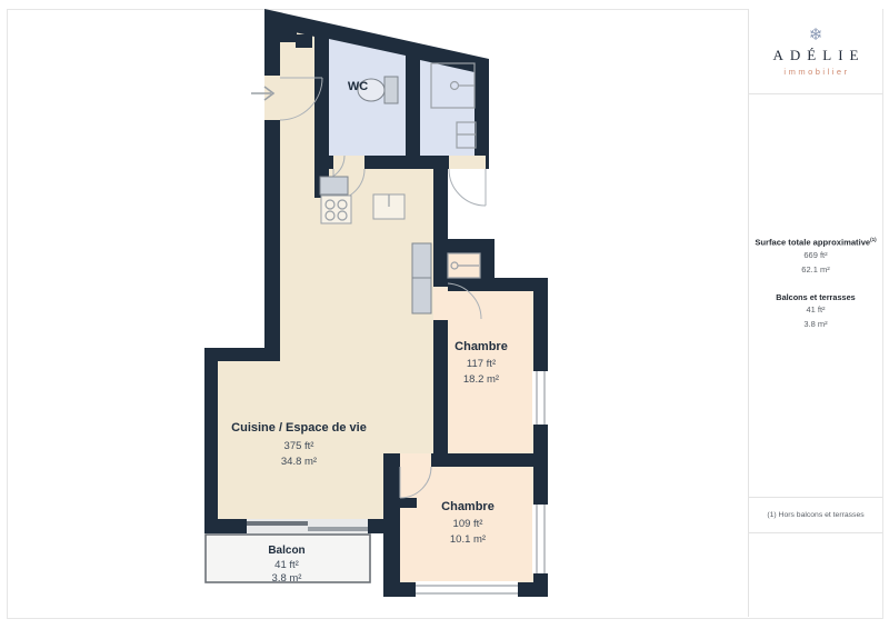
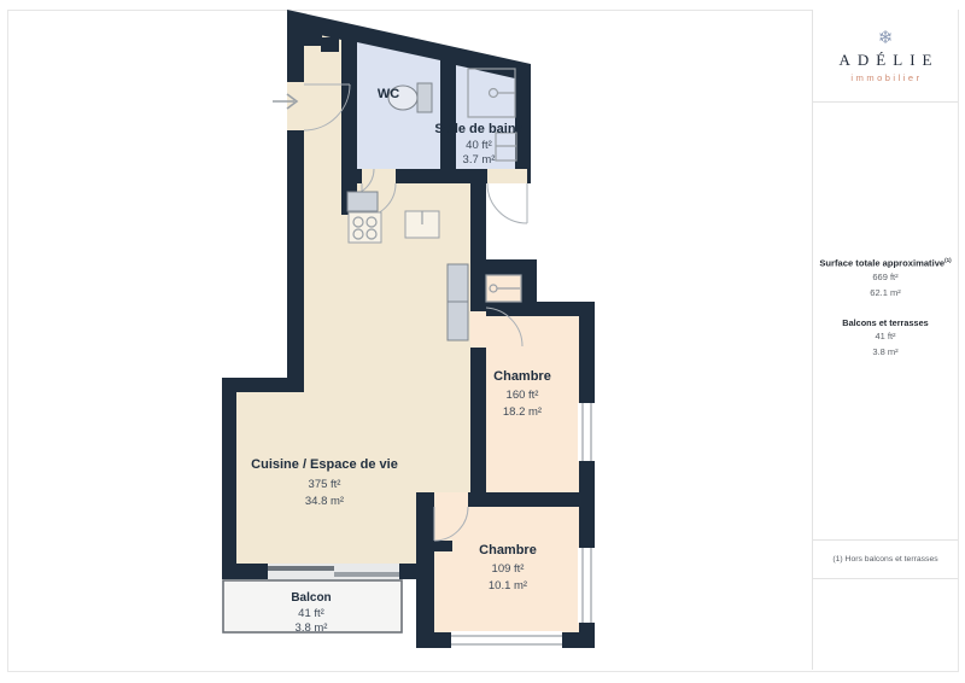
  WC
+ Salle de bains
+ 40 ft²
+ 3.7 m²
  Chambre
- 117 ft²
+ 160 ft²
  18.2 m²
  Cuisine / Espace de vie
  375 ft²
  34.8 m²
  Chambre
  109 ft²
  10.1 m²
  Balcon
  41 ft²
  3.8 m²
  ❄
  ADÉLIE
  immobilier
  Surface totale approximative
  669 ft²
  62.1 m²
  Balcons et terrasses
  41 ft²
  3.8 m²
